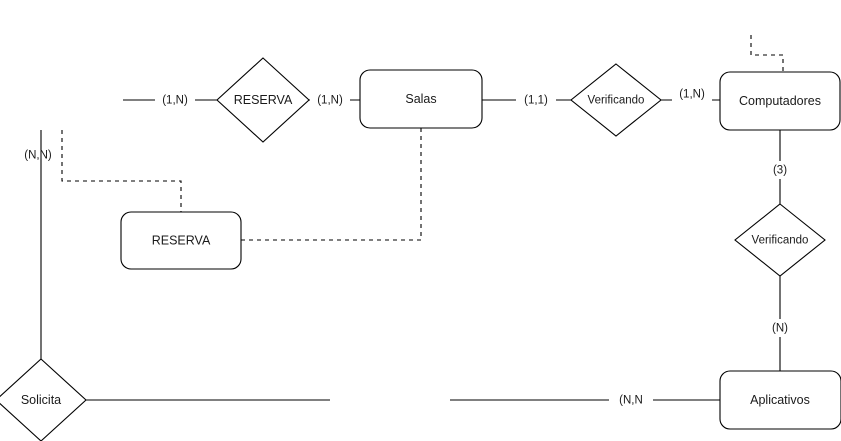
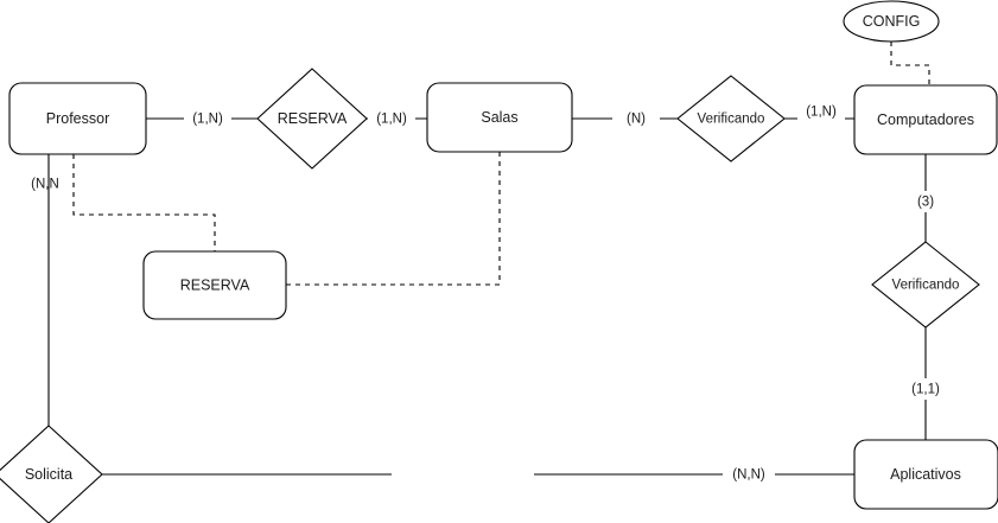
+ Professor
  Salas
  Computadores
  RESERVA
  Aplicativos
  RESERVA
  Verificando
  Verificando
  Solicita
+ CONFIG
  (1,N)
  (1,N)
- (1,1)
+ (N)
  (1,N)
- (N,N)
+ (N,N
  (3)
- (N)
+ (1,1)
- (N,N
+ (N,N)
